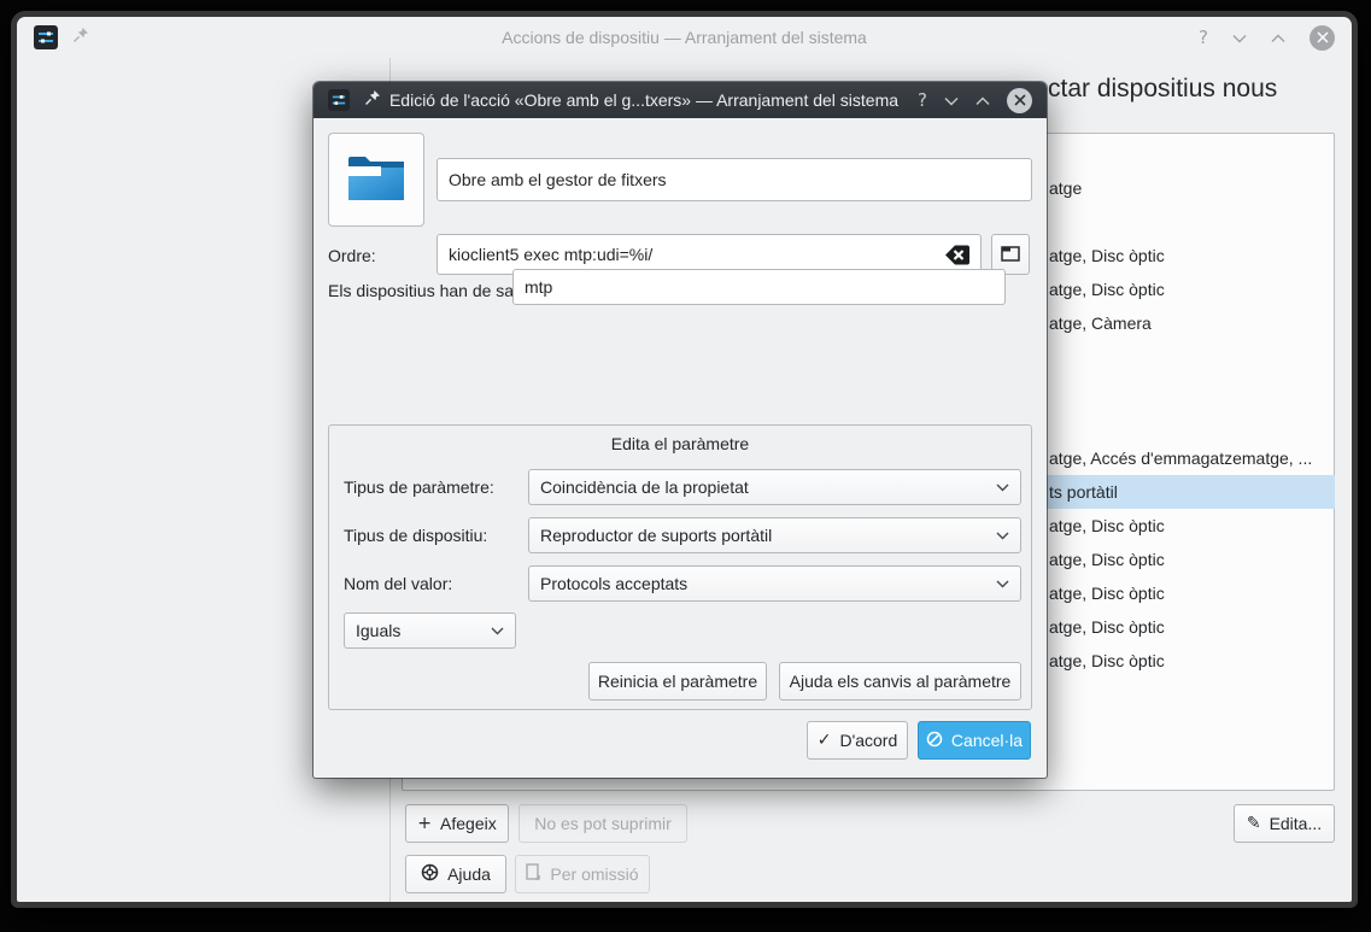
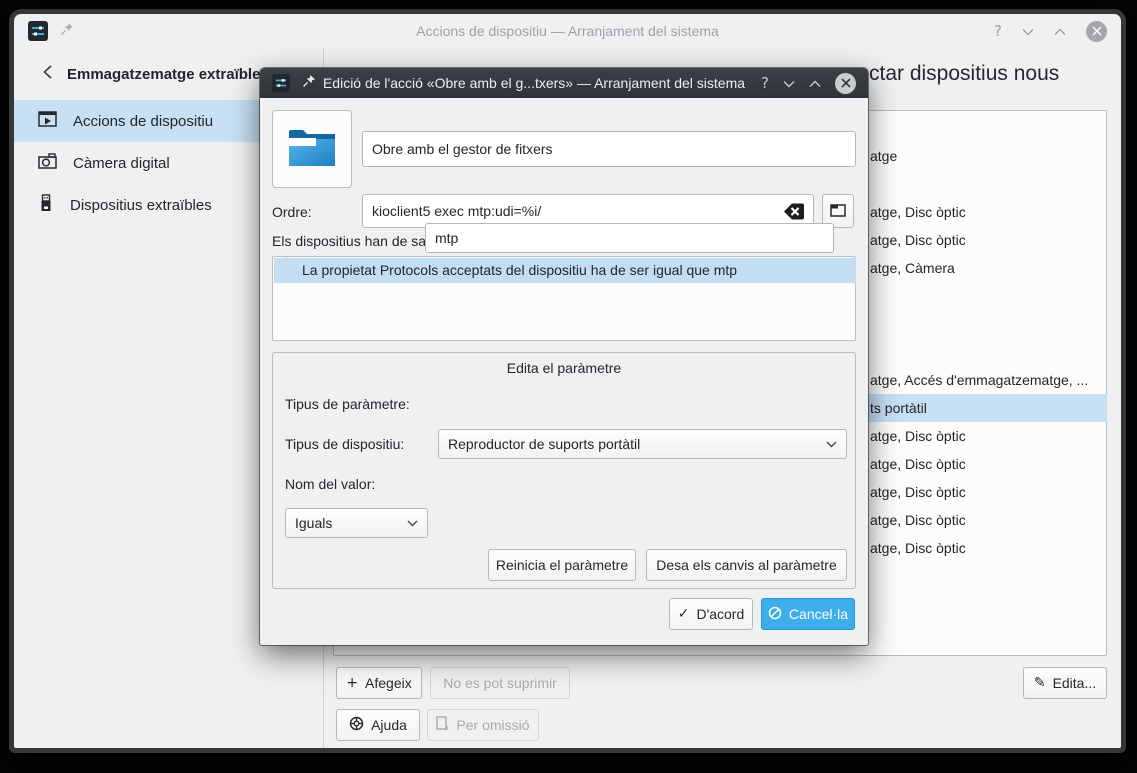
  Accions de dispositiu — Arranjament del sistema
  ?
+ Emmagatzematge extraïble
+ Accions de dispositiu
+ Càmera digital
+ Dispositius extraïbles
  ctar dispositius nous
  atge
  atge, Disc òptic
  atge, Disc òptic
  atge, Càmera
  atge, Accés d'emmagatzematge, ...
  ts portàtil
  atge, Disc òptic
  atge, Disc òptic
  atge, Disc òptic
  atge, Disc òptic
  atge, Disc òptic
  +
  Afegeix
  No es pot suprimir
  ✎
  Edita...
  Ajuda
  Per omissió
  Edició de l'acció «Obre amb el g...txers» — Arranjament del sistema
  ?
  Obre amb el gestor de fitxers
  Ordre:
  kioclient5 exec mtp:udi=%i/
+ La propietat Protocols acceptats del dispositiu ha de ser igual que mtp
  Edita el paràmetre
  Tipus de paràmetre:
- Coincidència de la propietat
  Tipus de dispositiu:
  Reproductor de suports portàtil
  Nom del valor:
- Protocols acceptats
  Iguals
  Reinicia el paràmetre
- Ajuda els canvis al paràmetre
+ Desa els canvis al paràmetre
  mtp
  ✓
  D'acord
  Cancel·la
